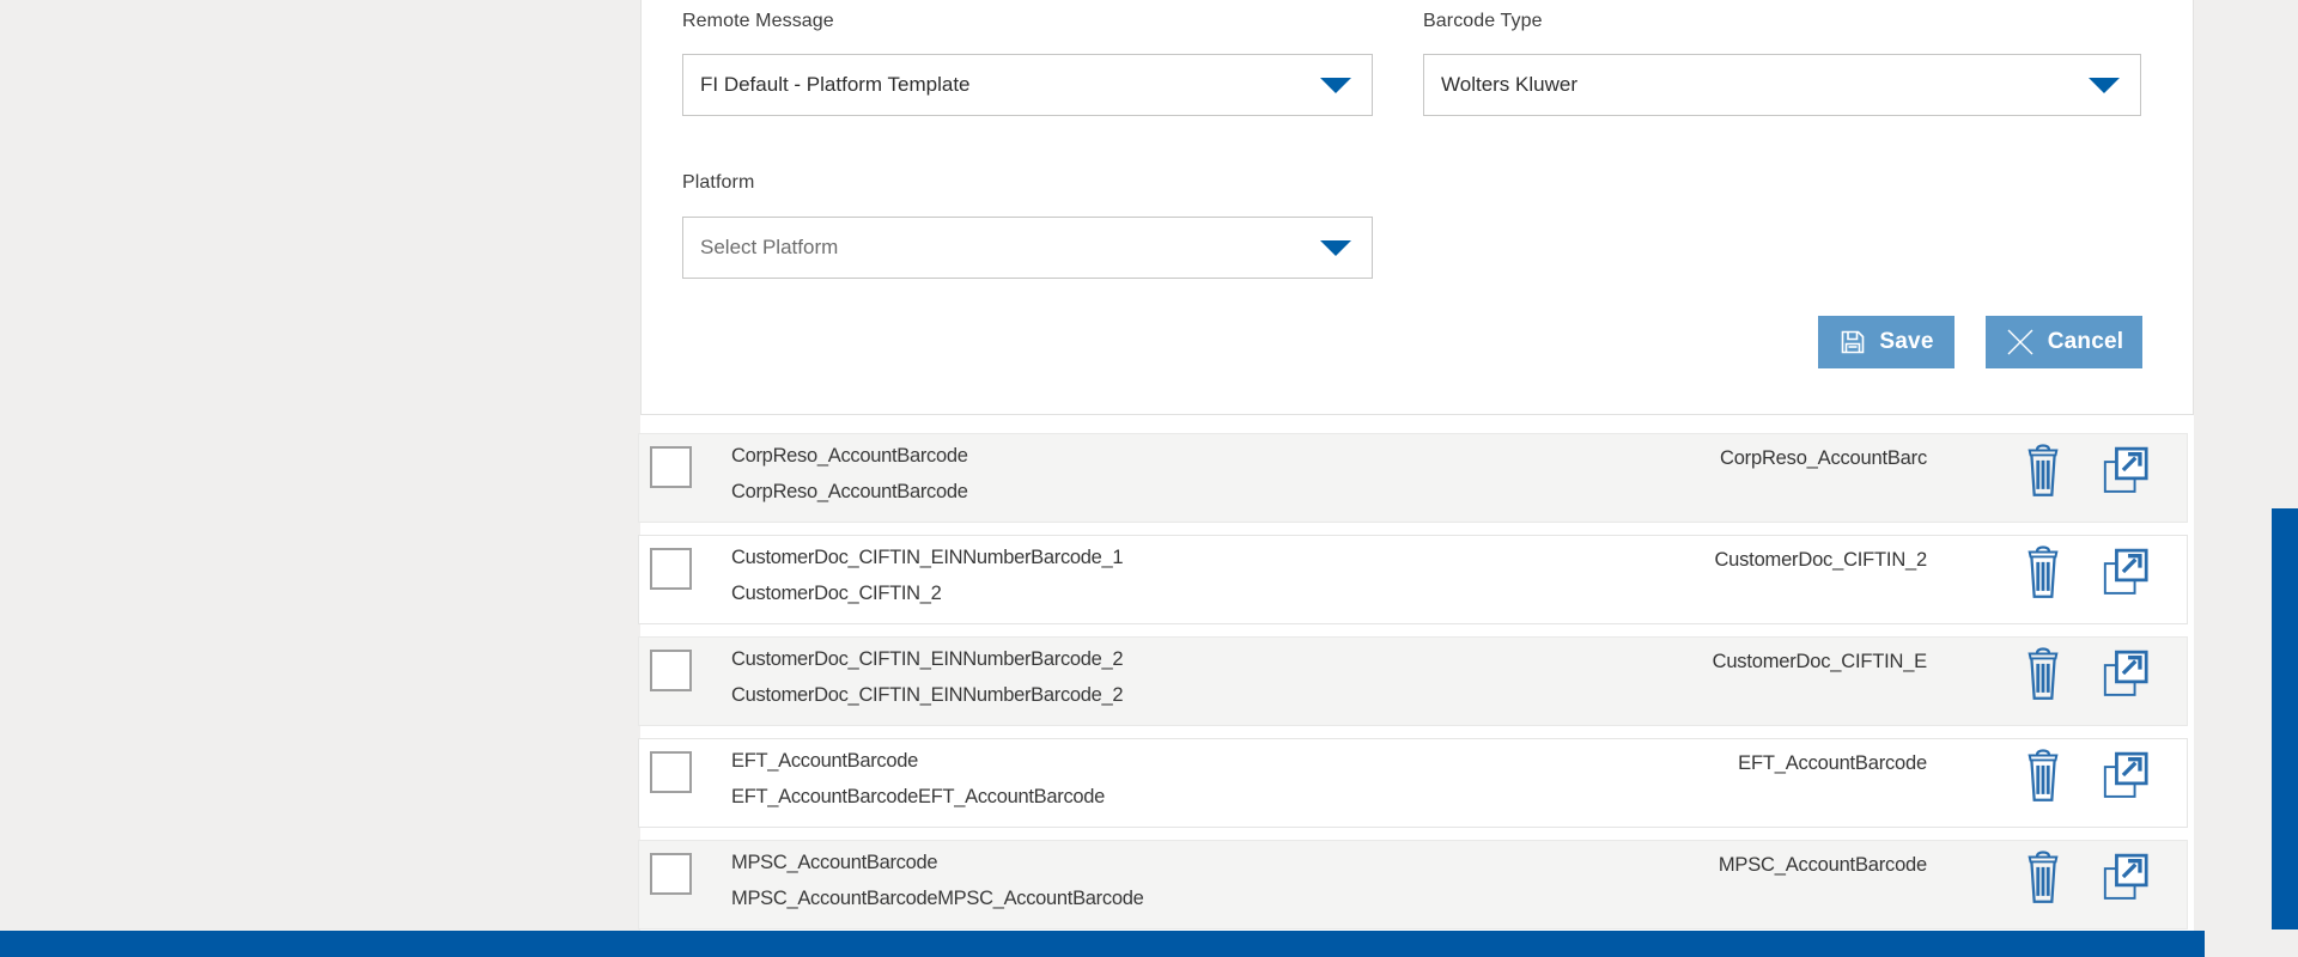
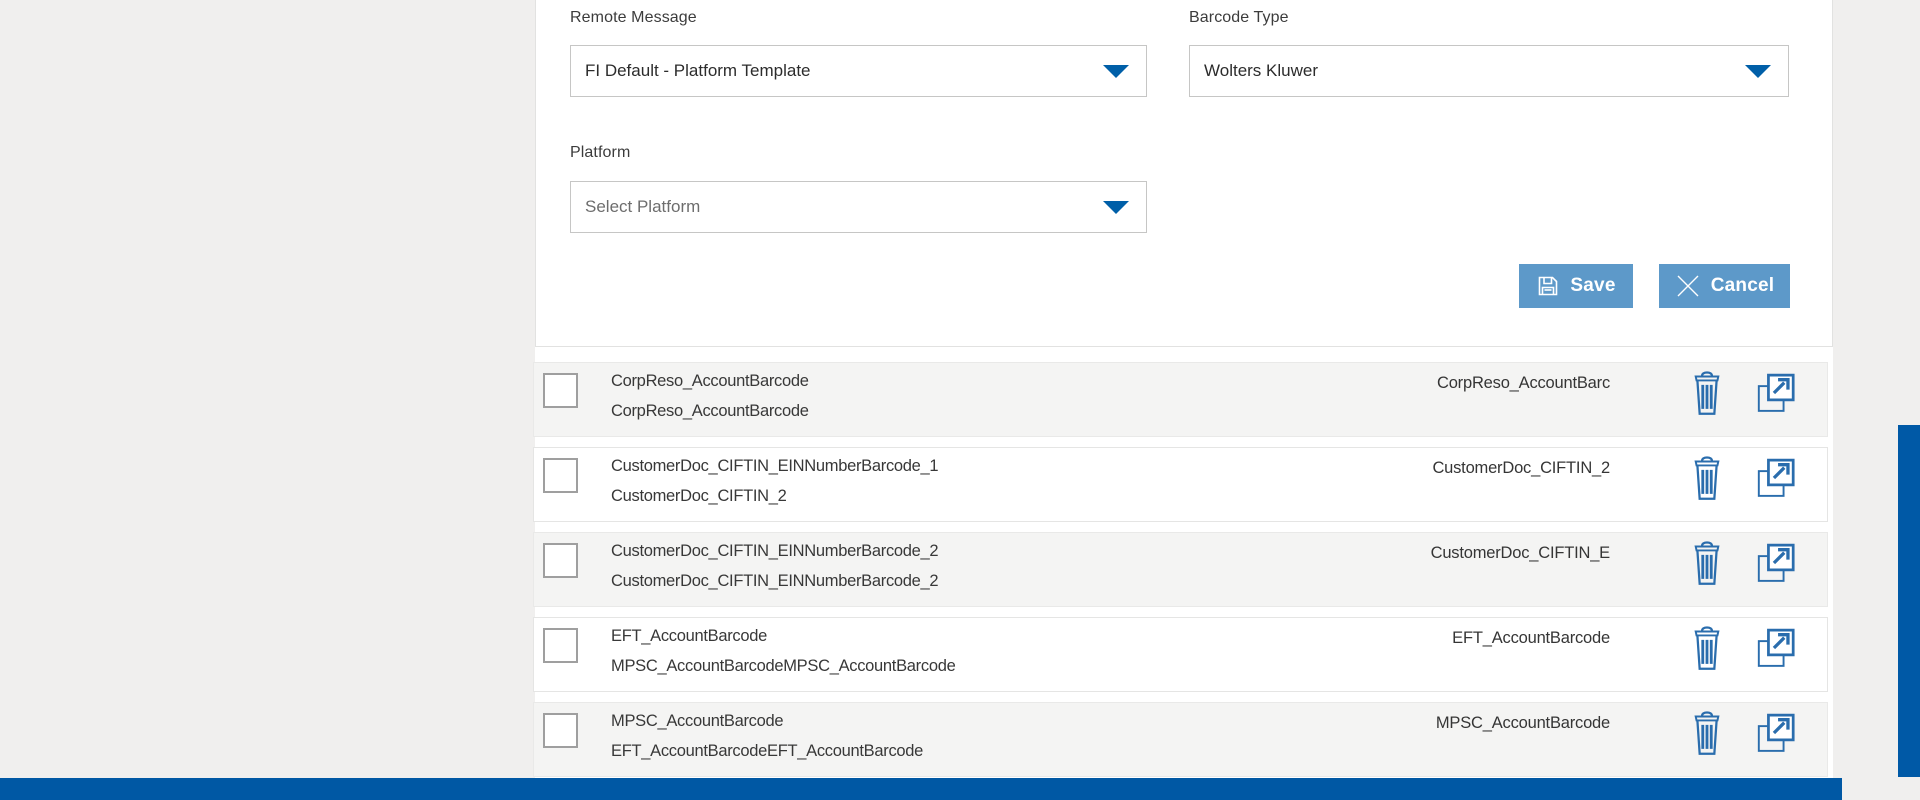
  Remote Message
  FI Default - Platform Template
  Barcode Type
  Wolters Kluwer
  Platform
  Select Platform
  Save
  Cancel
  CorpReso_AccountBarcode
  CorpReso_AccountBarcode
  CorpReso_AccountBarc
  CustomerDoc_CIFTIN_EINNumberBarcode_1
  CustomerDoc_CIFTIN_2
  CustomerDoc_CIFTIN_2
  CustomerDoc_CIFTIN_EINNumberBarcode_2
  CustomerDoc_CIFTIN_EINNumberBarcode_2
  CustomerDoc_CIFTIN_E
  EFT_AccountBarcode
- EFT_AccountBarcodeEFT_AccountBarcode
+ MPSC_AccountBarcodeMPSC_AccountBarcode
  EFT_AccountBarcode
  MPSC_AccountBarcode
- MPSC_AccountBarcodeMPSC_AccountBarcode
+ EFT_AccountBarcodeEFT_AccountBarcode
  MPSC_AccountBarcode
